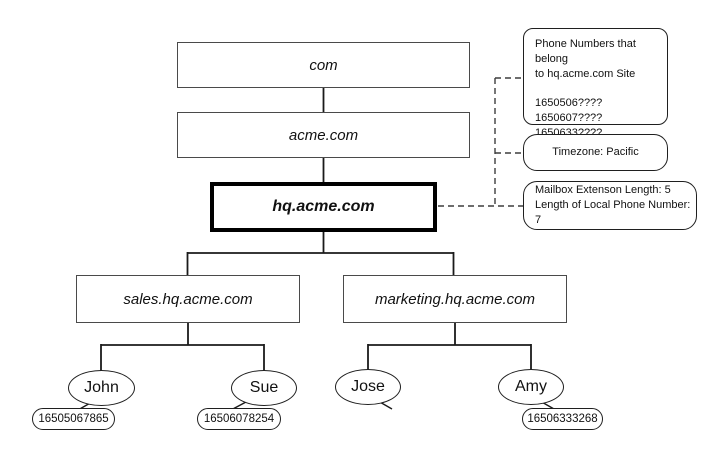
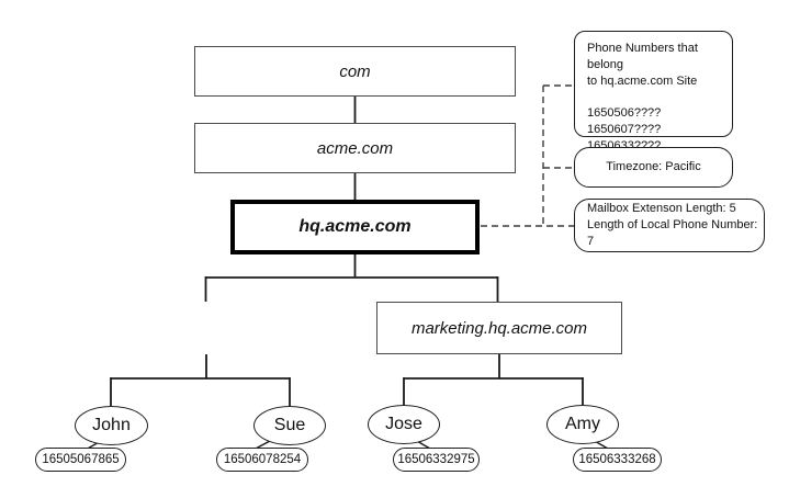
  com
  acme.com
  hq.acme.com
- sales.hq.acme.com
  marketing.hq.acme.com
  John
  Sue
  Jose
  Amy
  16505067865
  16506078254
+ 16506332975
  16506333268
  Phone Numbers that belong
  to hq.acme.com Site
  1650506????
  1650607????
  1650633????
  Timezone: Pacific
  Mailbox Extenson Length: 5
  Length of Local Phone Number: 7
